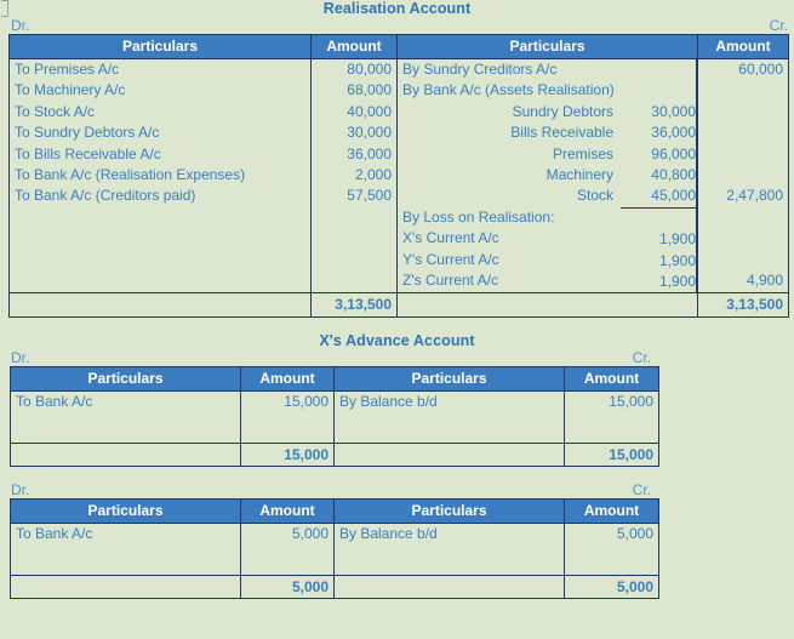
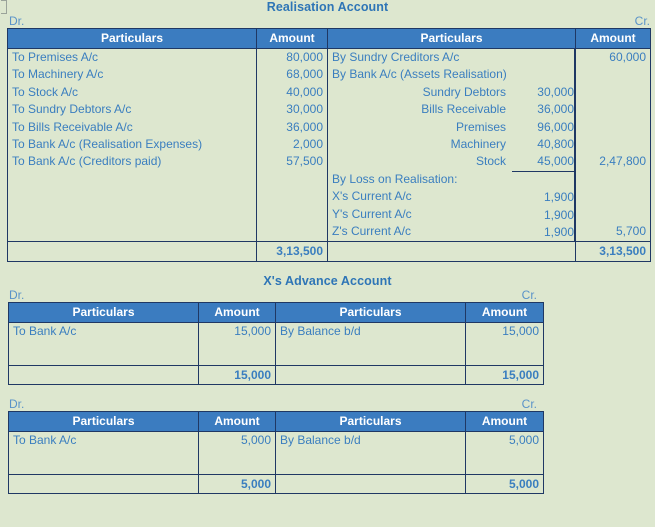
  Realisation Account
  Dr.
  Cr.
  Particulars	Amount	Particulars	Amount
- To Premises A/c To Machinery A/c To Stock A/c To Sundry Debtors A/c To Bills Receivable A/c To Bank A/c (Realisation Expenses) To Bank A/c (Creditors paid)	80,000 68,000 40,000 30,000 36,000 2,000 57,500	By Sundry Creditors A/c By Bank A/c (Assets Realisation) Sundry Debtors Bills Receivable Premises Machinery Stock By Loss on Realisation: X's Current A/c Y's Current A/c Z's Current A/c 30,000 36,000 96,000 40,800 45,000 1,900 1,900 1,900	60,000 2,47,800 4,900
+ To Premises A/c To Machinery A/c To Stock A/c To Sundry Debtors A/c To Bills Receivable A/c To Bank A/c (Realisation Expenses) To Bank A/c (Creditors paid)	80,000 68,000 40,000 30,000 36,000 2,000 57,500	By Sundry Creditors A/c By Bank A/c (Assets Realisation) Sundry Debtors Bills Receivable Premises Machinery Stock By Loss on Realisation: X's Current A/c Y's Current A/c Z's Current A/c 30,000 36,000 96,000 40,800 45,000 1,900 1,900 1,900	60,000 2,47,800 5,700
  	3,13,500		3,13,500
  X's Advance Account
  Dr.
  Cr.
  Particulars	Amount	Particulars	Amount
  To Bank A/c	15,000	By Balance b/d	15,000
  	15,000		15,000
  Dr.
  Cr.
  Particulars	Amount	Particulars	Amount
  To Bank A/c	5,000	By Balance b/d	5,000
  	5,000		5,000
